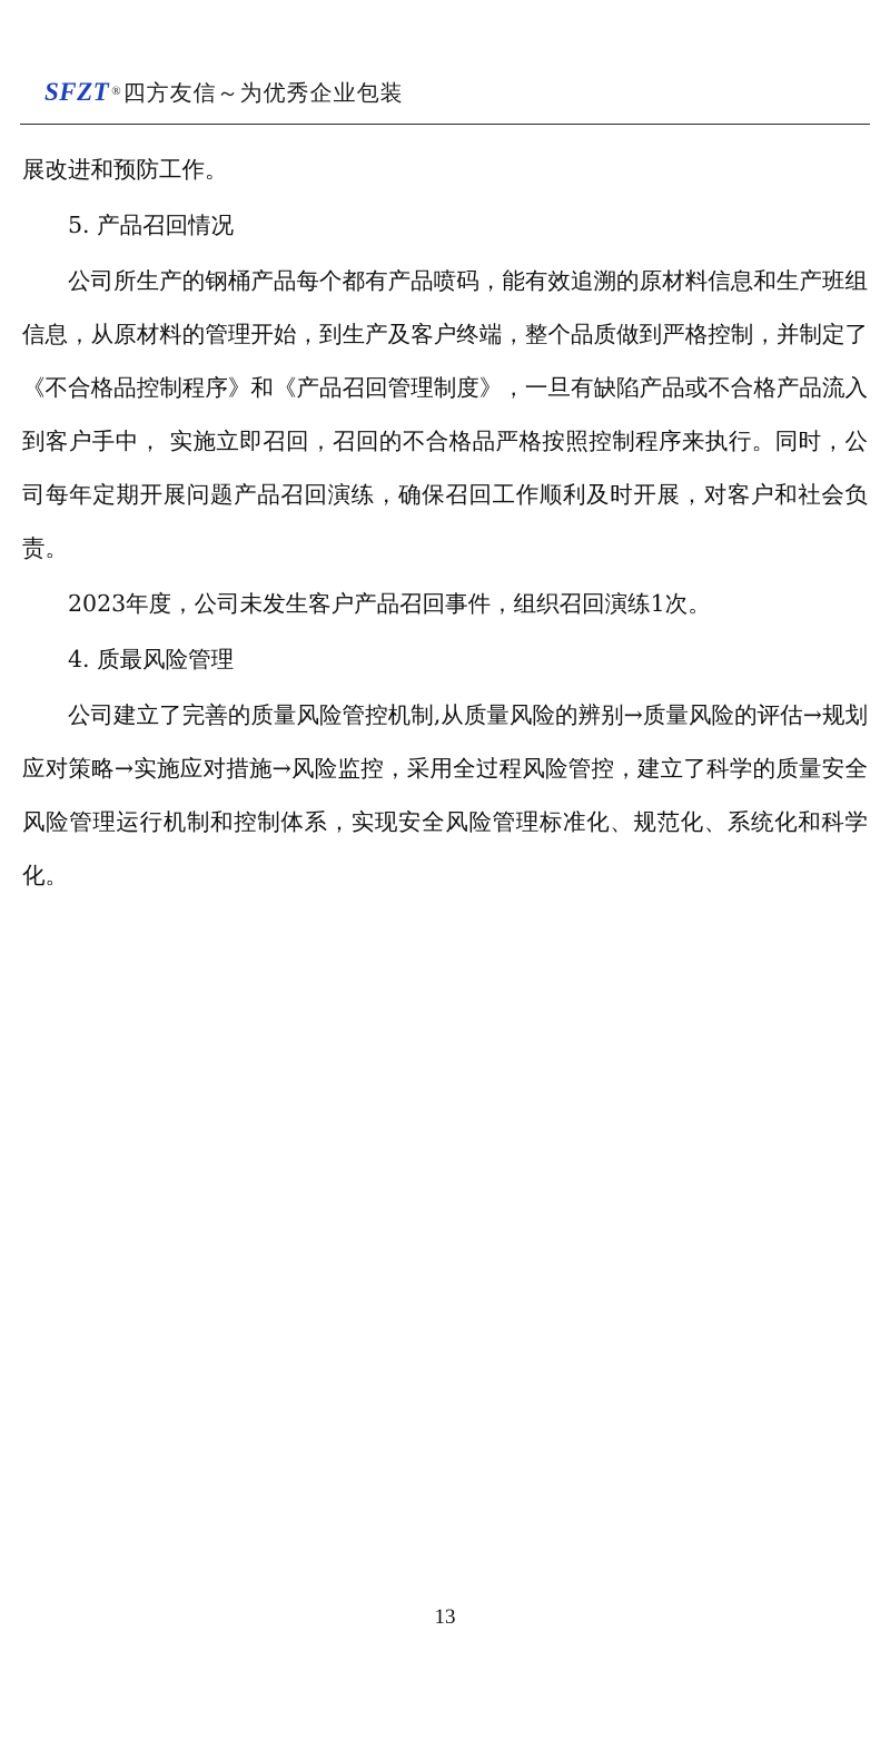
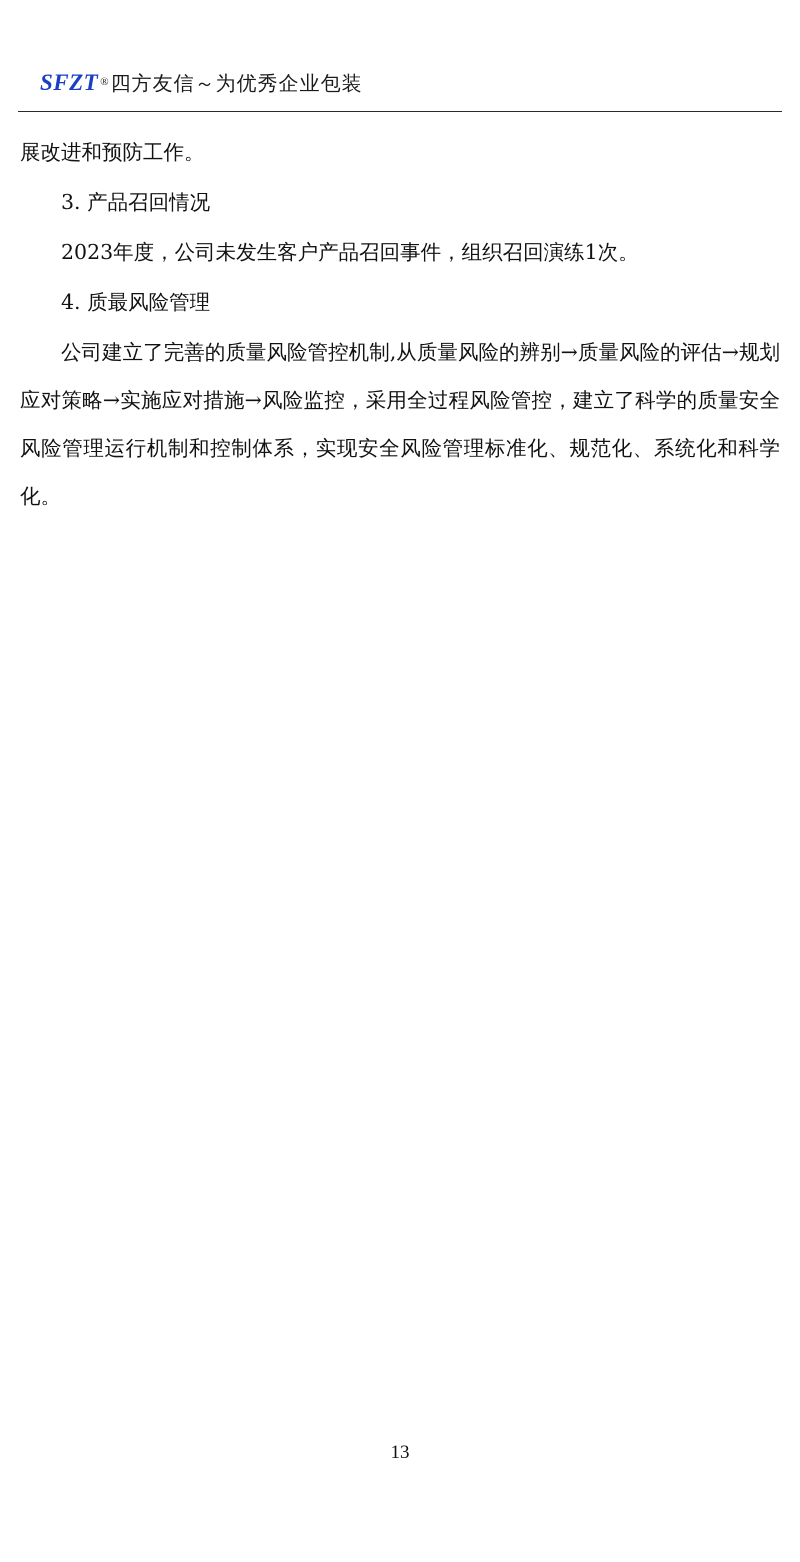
  SFZT
  ®
  四方友信～为优秀企业包装
  展改进和预防工作。
- 5. 产品召回情况
+ 3. 产品召回情况
- 公司所生产的钢桶产品每个都有产品喷码，能有效追溯的原材料信息和生产班组信息，从原材料的管理开始，到生产及客户终端，整个品质做到严格控制，并制定了《不合格品控制程序》和《产品召回管理制度》，一旦有缺陷产品或不合格产品流入到客户手中， 实施立即召回，召回的不合格品严格按照控制程序来执行。同时，公司每年定期开展问题产品召回演练，确保召回工作顺利及时开展，对客户和社会负责。
  2023年度，公司未发生客户产品召回事件，组织召回演练1次。
  4. 质最风险管理
  公司建立了完善的质量风险管控机制,从质量风险的辨别→质量风险的评估→规划应对策略→实施应对措施→风险监控，采用全过程风险管控，建立了科学的质量安全风险管理运行机制和控制体系，实现安全风险管理标准化、规范化、系统化和科学化。
  13
